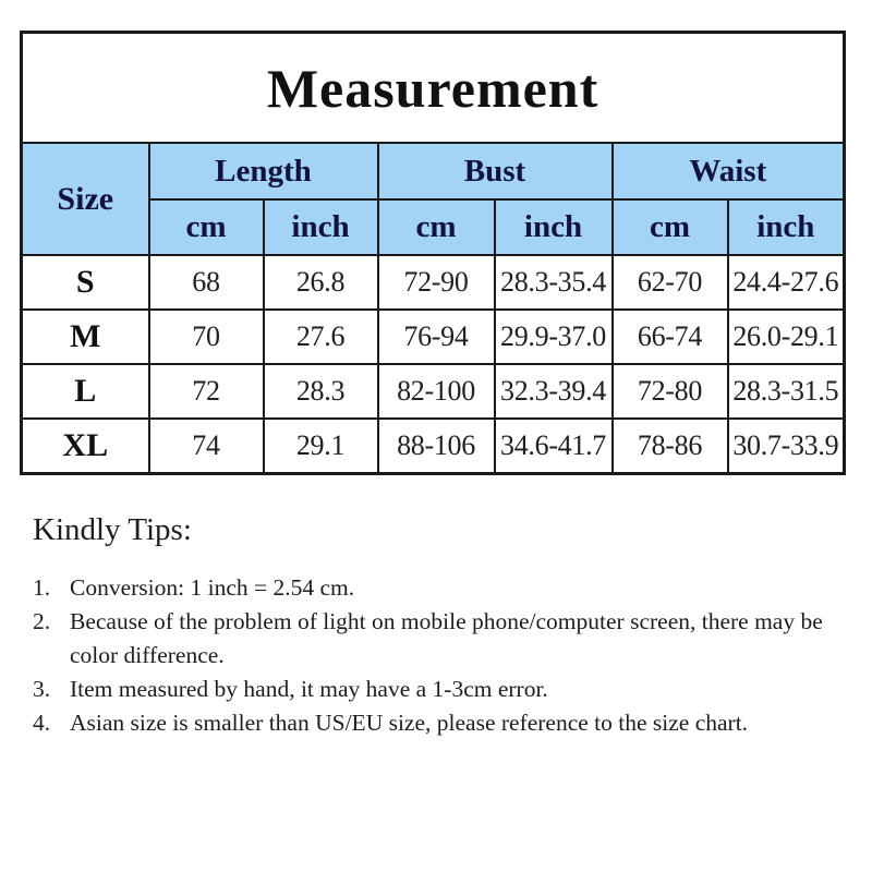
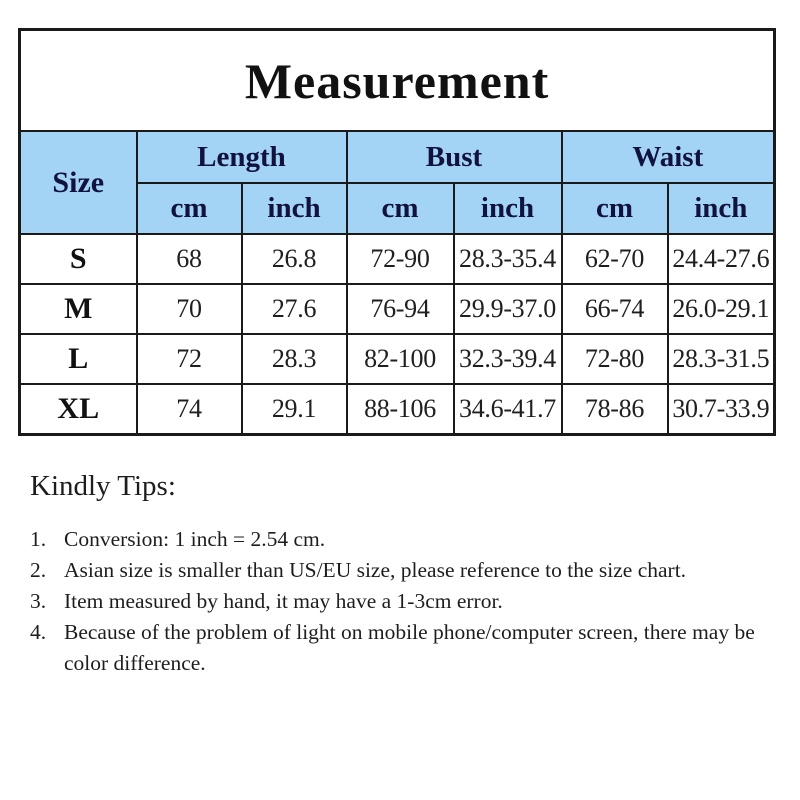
  Measurement
  Size	Length	Bust	Waist
  cm	inch	cm	inch	cm	inch
  S	68	26.8	72-90	28.3-35.4	62-70	24.4-27.6
  M	70	27.6	76-94	29.9-37.0	66-74	26.0-29.1
  L	72	28.3	82-100	32.3-39.4	72-80	28.3-31.5
  XL	74	29.1	88-106	34.6-41.7	78-86	30.7-33.9
  Kindly Tips:
  1.
  Conversion: 1 inch = 2.54 cm.
  2.
- Because of the problem of light on mobile phone/computer screen, there may be color difference.
+ Asian size is smaller than US/EU size, please reference to the size chart.
  3.
  Item measured by hand, it may have a 1-3cm error.
  4.
- Asian size is smaller than US/EU size, please reference to the size chart.
+ Because of the problem of light on mobile phone/computer screen, there may be color difference.
